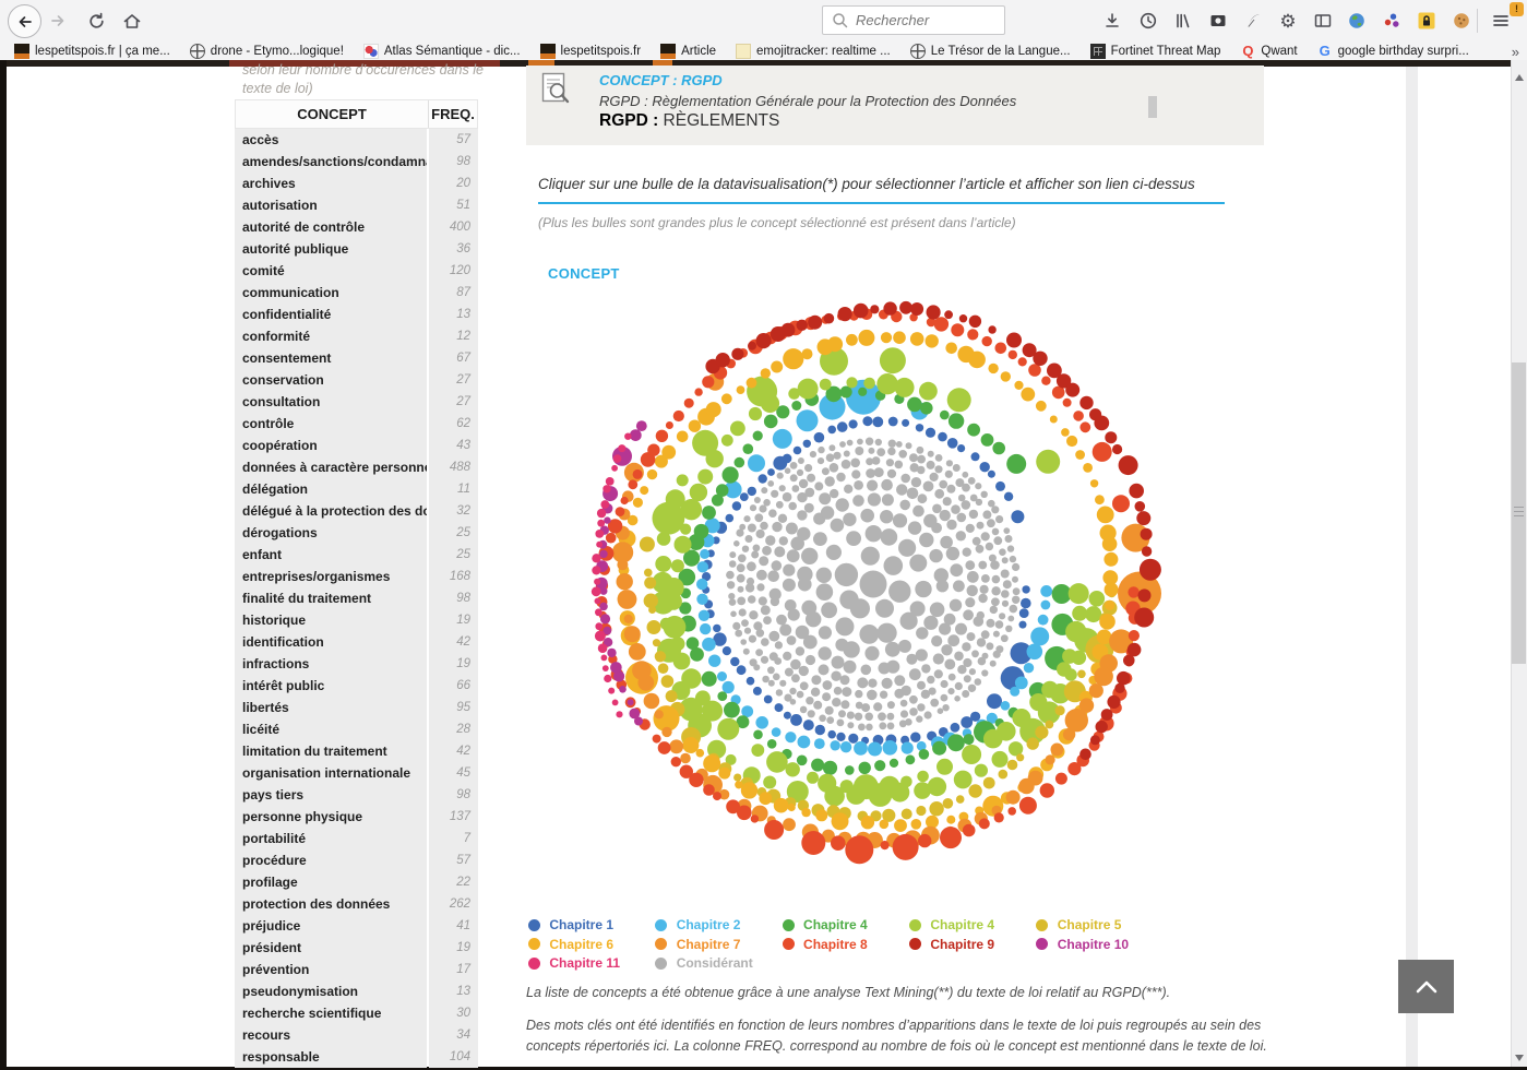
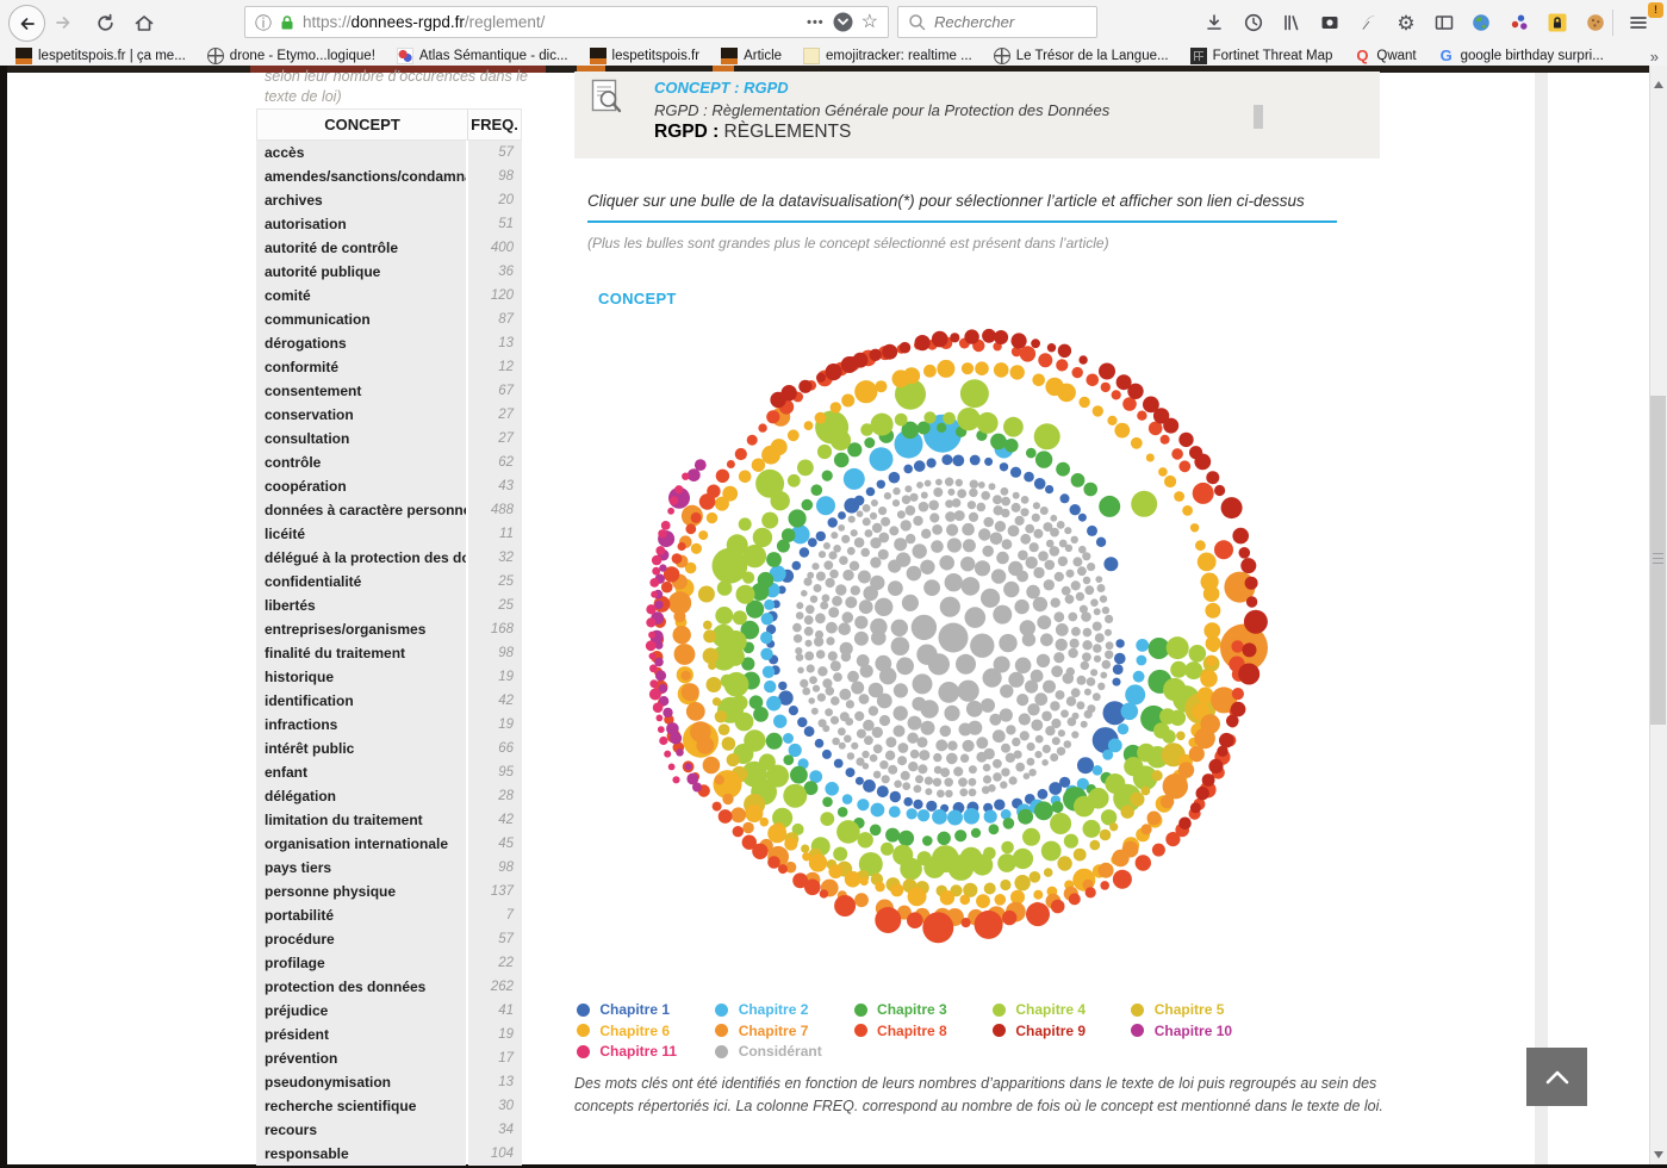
+ ⓘ
+ https://donnees-rgpd.fr/reglement/
+ •••
+ ☆
  Rechercher
  ⚙
  lespetitspois.fr | ça me...
  drone - Etymo...logique!
  Atlas Sémantique - dic...
  lespetitspois.fr
  Article
  emojitracker: realtime ...
  Le Trésor de la Langue...
  Fortinet Threat Map
  Qwant
  google birthday surpri...
  »
  selon leur nombre d’occurences dans le
  texte de loi)
  CONCEPT
  FREQ.
  accès
  57
  amendes/sanctions/condamn
  98
  archives
  20
  autorisation
  51
  autorité de contrôle
  400
  autorité publique
  36
  comité
  120
  communication
  87
- confidentialité
+ dérogations
  13
  conformité
  12
  consentement
  67
  conservation
  27
  consultation
  27
  contrôle
  62
  coopération
  43
  données à caractère personn
  488
- délégation
+ licéité
  11
  délégué à la protection des d
  32
- dérogations
+ confidentialité
  25
- enfant
+ libertés
  25
  entreprises/organismes
  168
  finalité du traitement
  98
  historique
  19
  identification
  42
  infractions
  19
  intérêt public
  66
- libertés
+ enfant
  95
- licéité
+ délégation
  28
  limitation du traitement
  42
  organisation internationale
  45
  pays tiers
  98
  personne physique
  137
  portabilité
  7
  procédure
  57
  profilage
  22
  protection des données
  262
  préjudice
  41
  président
  19
  prévention
  17
  pseudonymisation
  13
  recherche scientifique
  30
  recours
  34
  responsable
  104
  CONCEPT : RGPD
  RGPD : Règlementation Générale pour la Protection des Données
  RGPD : RÈGLEMENTS
  Cliquer sur une bulle de la datavisualisation(*) pour sélectionner l’article et afficher son lien ci-dessus
  (Plus les bulles sont grandes plus le concept sélectionné est présent dans l’article)
  CONCEPT
- Chapitre 1 Chapitre 2 Chapitre 4 Chapitre 4 Chapitre 5 Chapitre 6 Chapitre 7 Chapitre 8 Chapitre 9 Chapitre 10 Chapitre 11 Considérant
+ Chapitre 1 Chapitre 2 Chapitre 3 Chapitre 4 Chapitre 5 Chapitre 6 Chapitre 7 Chapitre 8 Chapitre 9 Chapitre 10 Chapitre 11 Considérant
- La liste de concepts a été obtenue grâce à une analyse Text Mining(**) du texte de loi relatif au RGPD(***).
  Des mots clés ont été identifiés en fonction de leurs nombres d’apparitions dans le texte de loi puis regroupés au sein des concepts répertoriés ici. La colonne FREQ. correspond au nombre de fois où le concept est mentionné dans le texte de loi.
